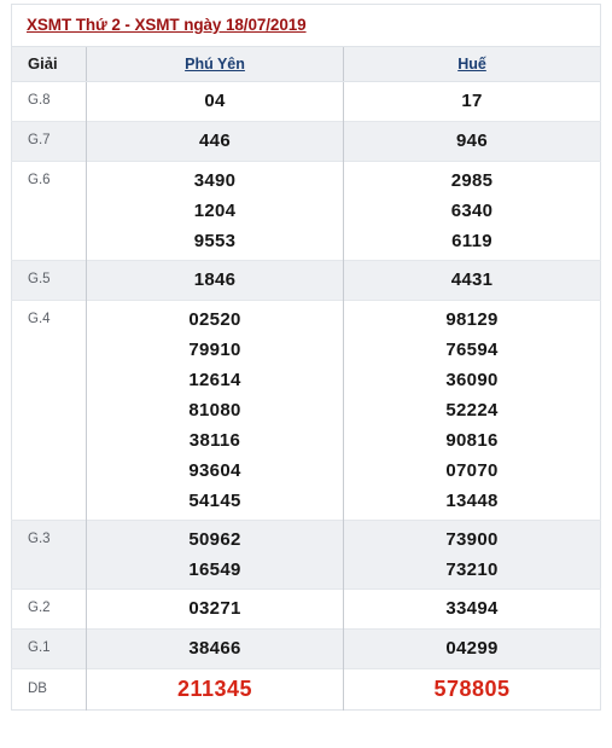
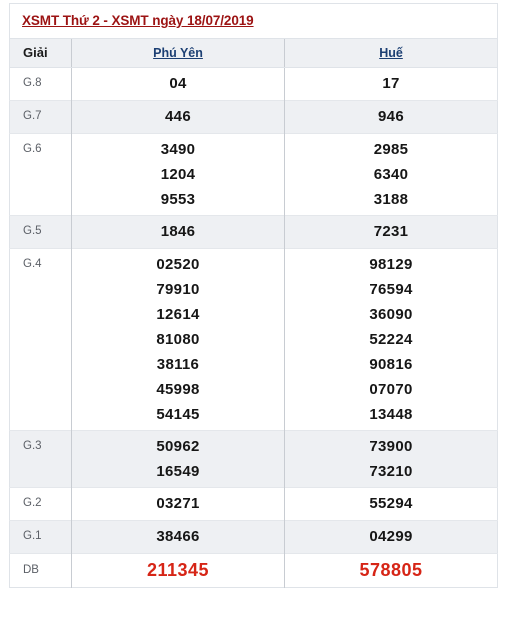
  XSMT Thứ 2 - XSMT ngày 18/07/2019
  Giải	Phú Yên	Huế
  G.8	04	17
  G.7	446	946
- G.6	349012049553	298563406119
+ G.6	349012049553	298563403188
- G.5	1846	4431
+ G.5	1846	7231
- G.4	02520799101261481080381169360454145	98129765943609052224908160707013448
+ G.4	02520799101261481080381164599854145	98129765943609052224908160707013448
  G.3	5096216549	7390073210
- G.2	03271	33494
+ G.2	03271	55294
  G.1	38466	04299
  DB	211345	578805
